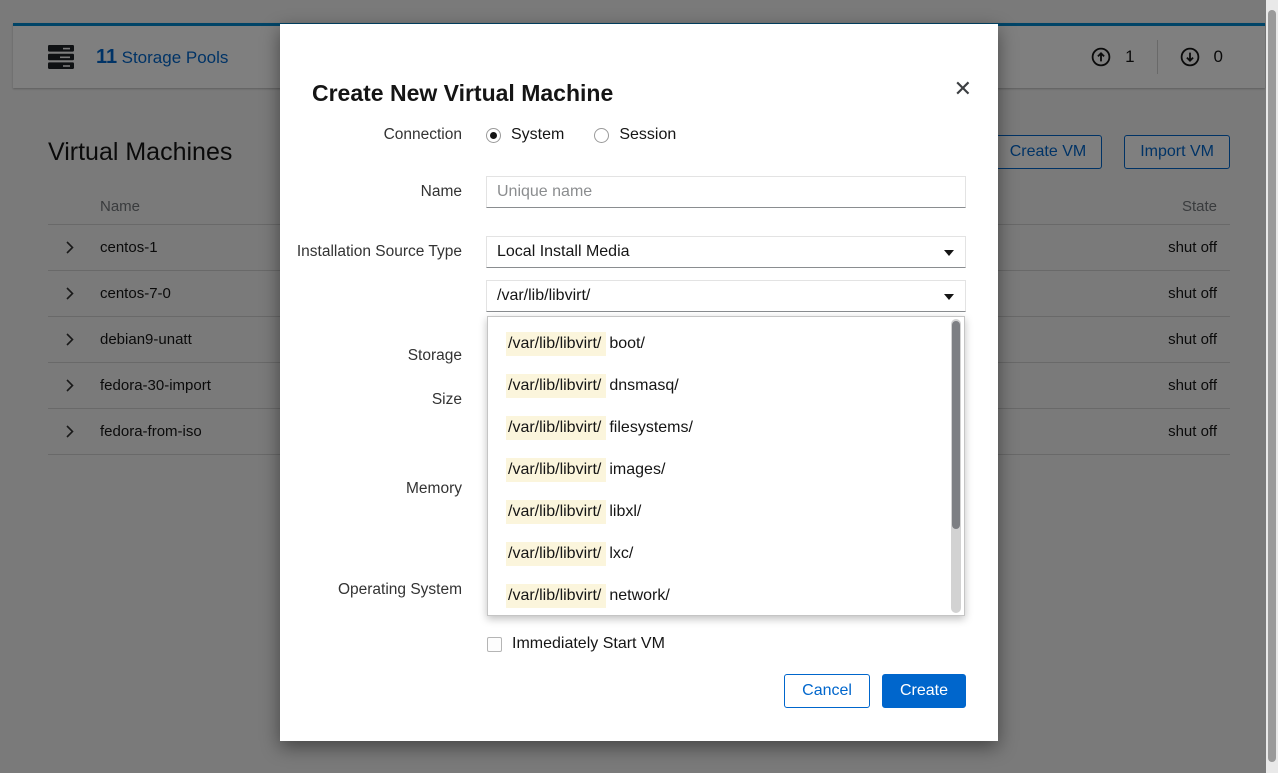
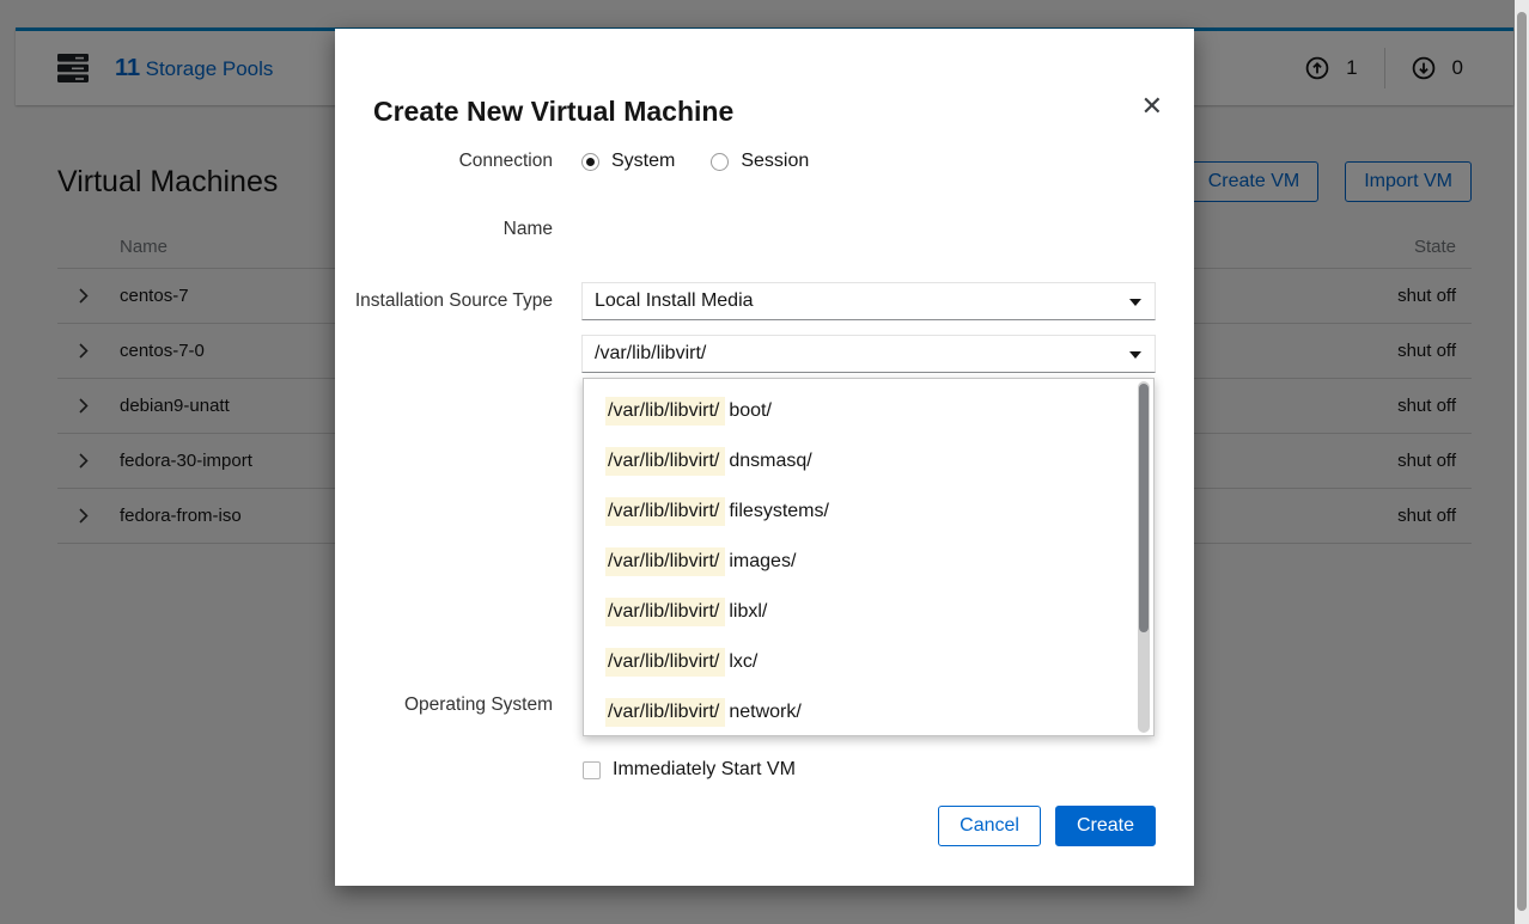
  11 Storage Pools
  1
  0
  Virtual Machines
  Create VM
  Import VM
  Name
  State
- centos-1
+ centos-7
  shut off
  centos-7-0
  shut off
  debian9-unatt
  shut off
  fedora-30-import
  shut off
  fedora-from-iso
  shut off
  Create New Virtual Machine
  ✕
  Connection
  System
  Session
  Name
- Unique name
  Installation Source Type
  Local Install Media
  /var/lib/libvirt/
- Storage
- Size
- Memory
  Operating System
  /var/lib/libvirt/
  boot/
  /var/lib/libvirt/
  dnsmasq/
  /var/lib/libvirt/
  filesystems/
  /var/lib/libvirt/
  images/
  /var/lib/libvirt/
  libxl/
  /var/lib/libvirt/
  lxc/
  /var/lib/libvirt/
  network/
  Immediately Start VM
  Cancel
  Create
